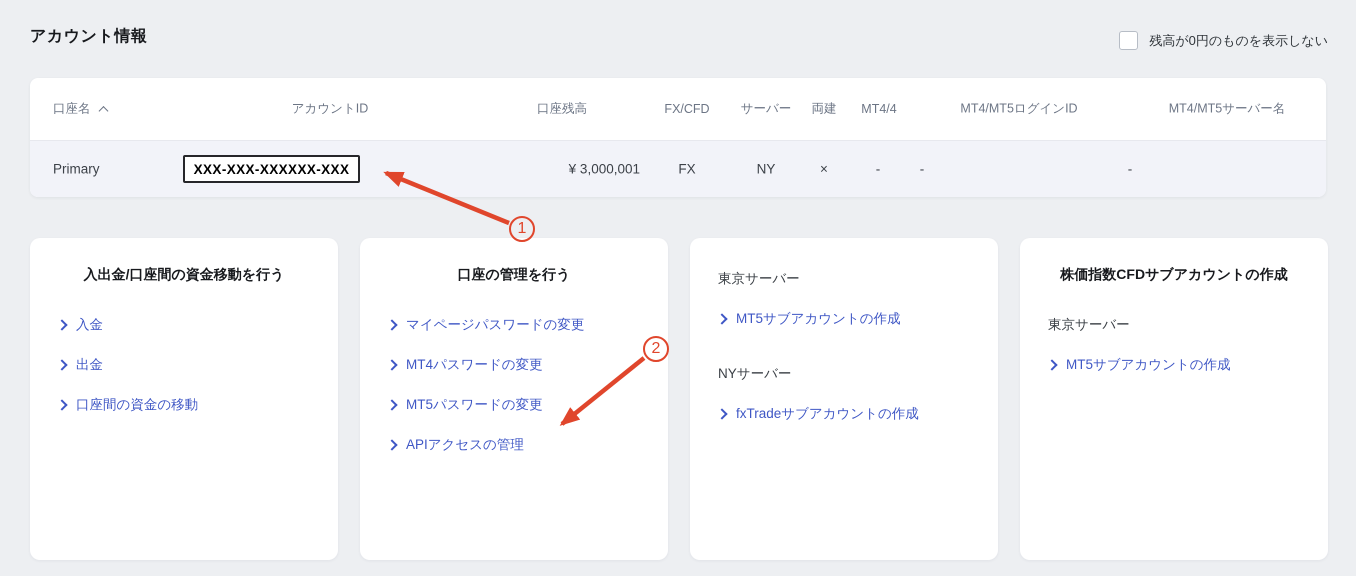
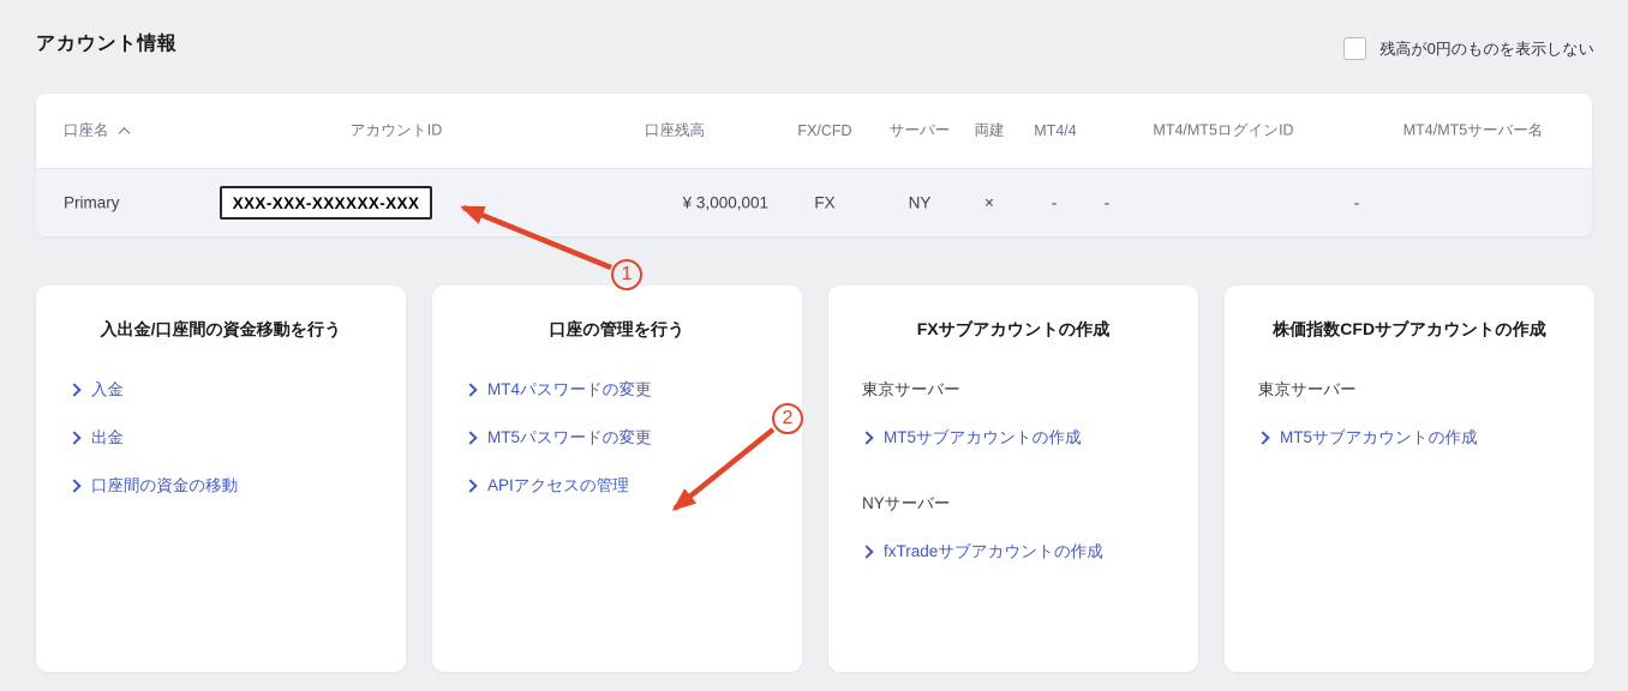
  アカウント情報
  残高が0円のものを表示しない
  口座名
  アカウントID
  口座残高
  FX/CFD
  サーバー
  両建
  MT4/4
  MT4/MT5ログインID
  MT4/MT5サーバー名
  Primary
  XXX-XXX-XXXXXX-XXX
  ¥ 3,000,001
  FX
  NY
  ×
  -
  -
  -
  入出金/口座間の資金移動を行う
  入金
  出金
  口座間の資金の移動
  口座の管理を行う
- マイページパスワードの変更
  MT4パスワードの変更
  MT5パスワードの変更
  APIアクセスの管理
+ FXサブアカウントの作成
  東京サーバー
  MT5サブアカウントの作成
  NYサーバー
  fxTradeサブアカウントの作成
  株価指数CFDサブアカウントの作成
  東京サーバー
  MT5サブアカウントの作成
  1
  2
